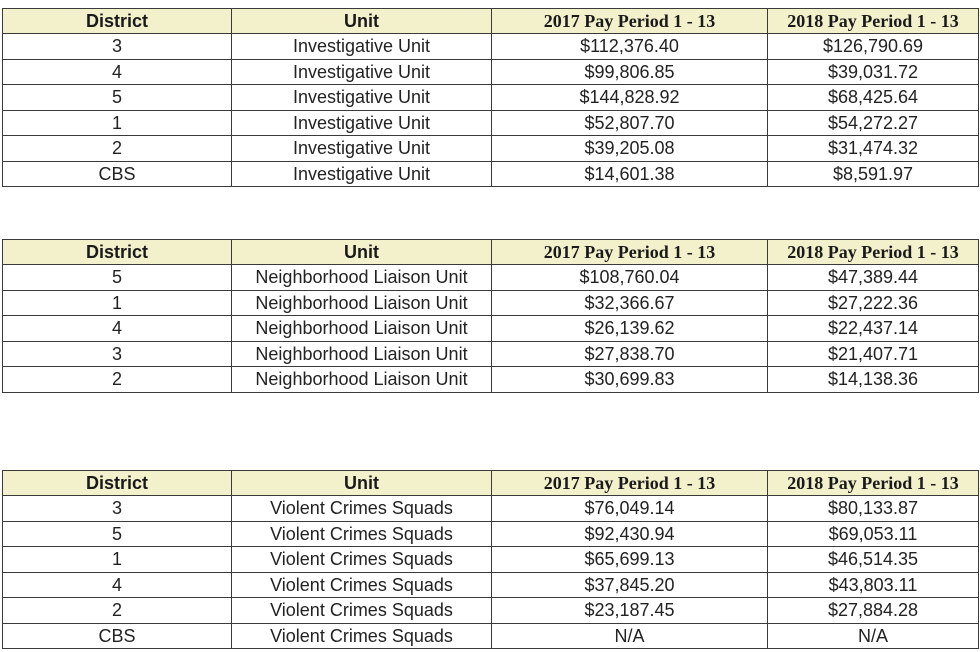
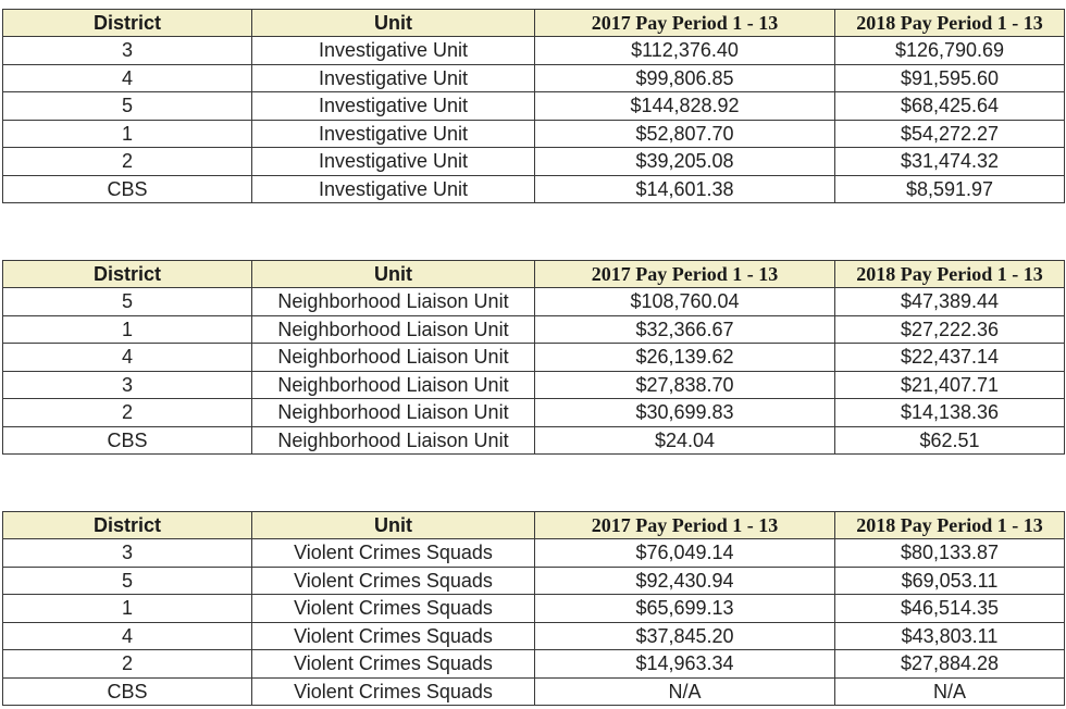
  District	Unit	2017 Pay Period 1 - 13	2018 Pay Period 1 - 13
  3	Investigative Unit	$112,376.40	$126,790.69
- 4	Investigative Unit	$99,806.85	$39,031.72
+ 4	Investigative Unit	$99,806.85	$91,595.60
  5	Investigative Unit	$144,828.92	$68,425.64
  1	Investigative Unit	$52,807.70	$54,272.27
  2	Investigative Unit	$39,205.08	$31,474.32
  CBS	Investigative Unit	$14,601.38	$8,591.97
  District	Unit	2017 Pay Period 1 - 13	2018 Pay Period 1 - 13
  5	Neighborhood Liaison Unit	$108,760.04	$47,389.44
  1	Neighborhood Liaison Unit	$32,366.67	$27,222.36
  4	Neighborhood Liaison Unit	$26,139.62	$22,437.14
  3	Neighborhood Liaison Unit	$27,838.70	$21,407.71
  2	Neighborhood Liaison Unit	$30,699.83	$14,138.36
+ CBS	Neighborhood Liaison Unit	$24.04	$62.51
  District	Unit	2017 Pay Period 1 - 13	2018 Pay Period 1 - 13
  3	Violent Crimes Squads	$76,049.14	$80,133.87
  5	Violent Crimes Squads	$92,430.94	$69,053.11
  1	Violent Crimes Squads	$65,699.13	$46,514.35
  4	Violent Crimes Squads	$37,845.20	$43,803.11
- 2	Violent Crimes Squads	$23,187.45	$27,884.28
+ 2	Violent Crimes Squads	$14,963.34	$27,884.28
  CBS	Violent Crimes Squads	N/A	N/A
